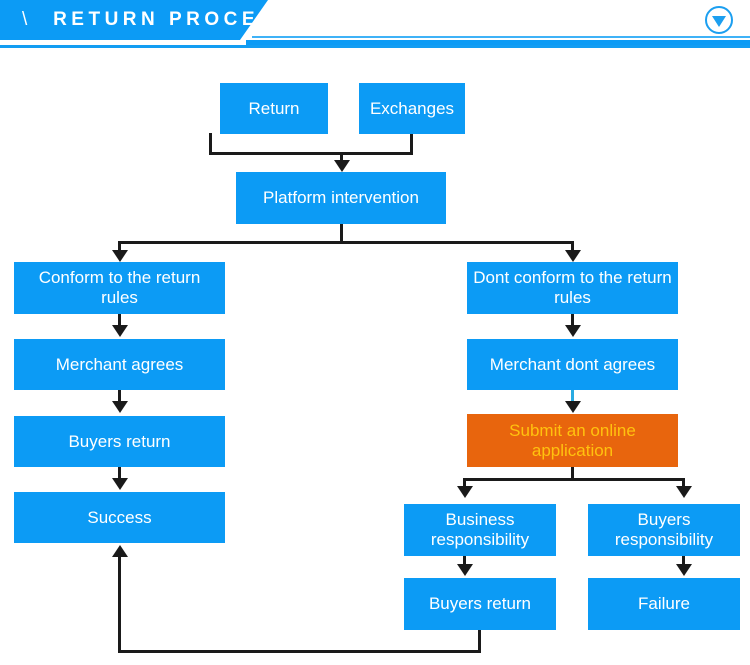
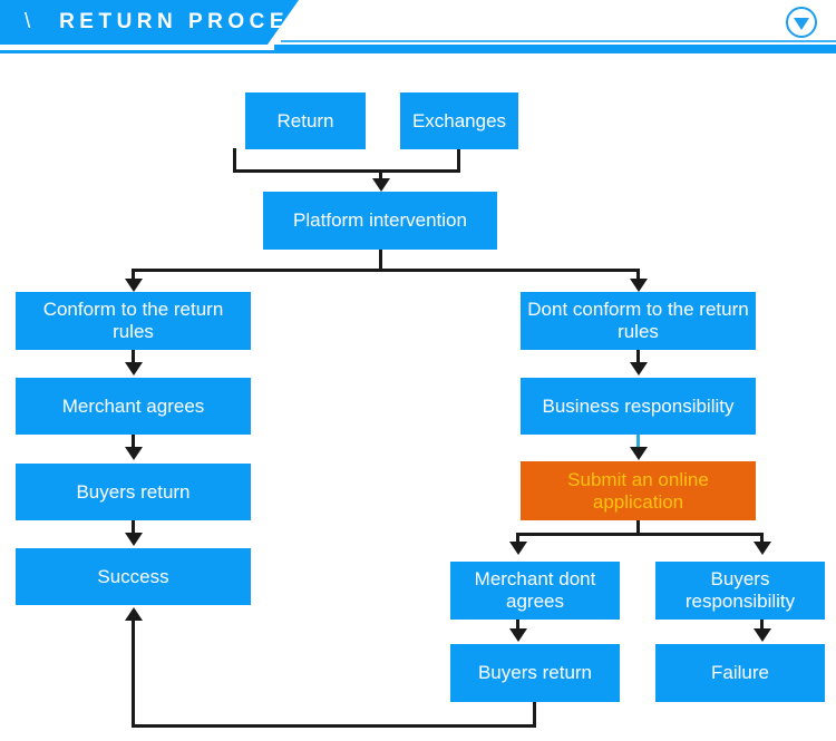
  \ RETURN PROCESS
  Return
  Exchanges
  Platform intervention
  Conform to the return rules
  Merchant agrees
  Buyers return
  Success
  Dont conform to the return rules
- Merchant dont agrees
+ Business responsibility
  Submit an online application
- Business responsibility
+ Merchant dont agrees
  Buyers responsibility
  Buyers return
  Failure
